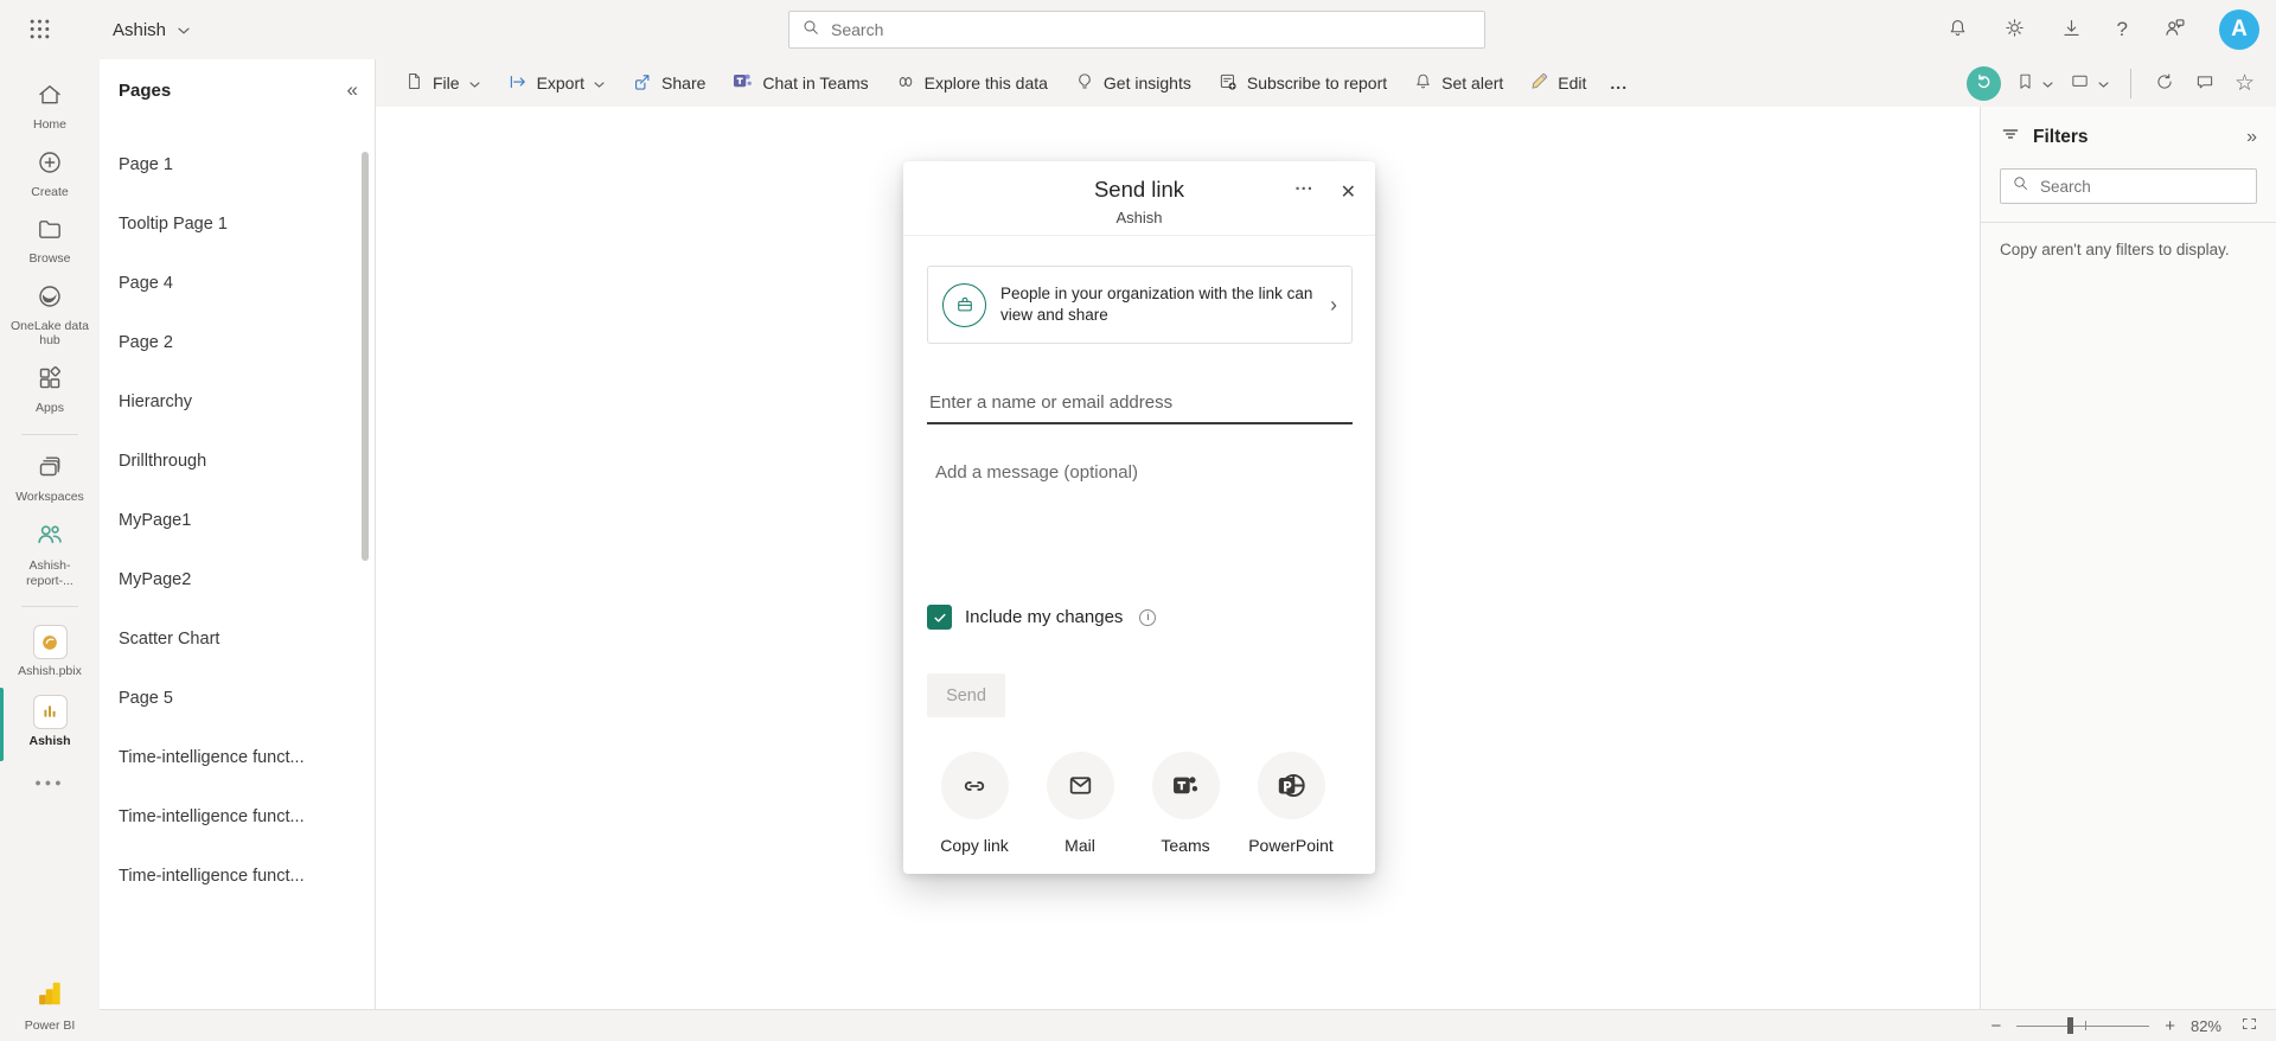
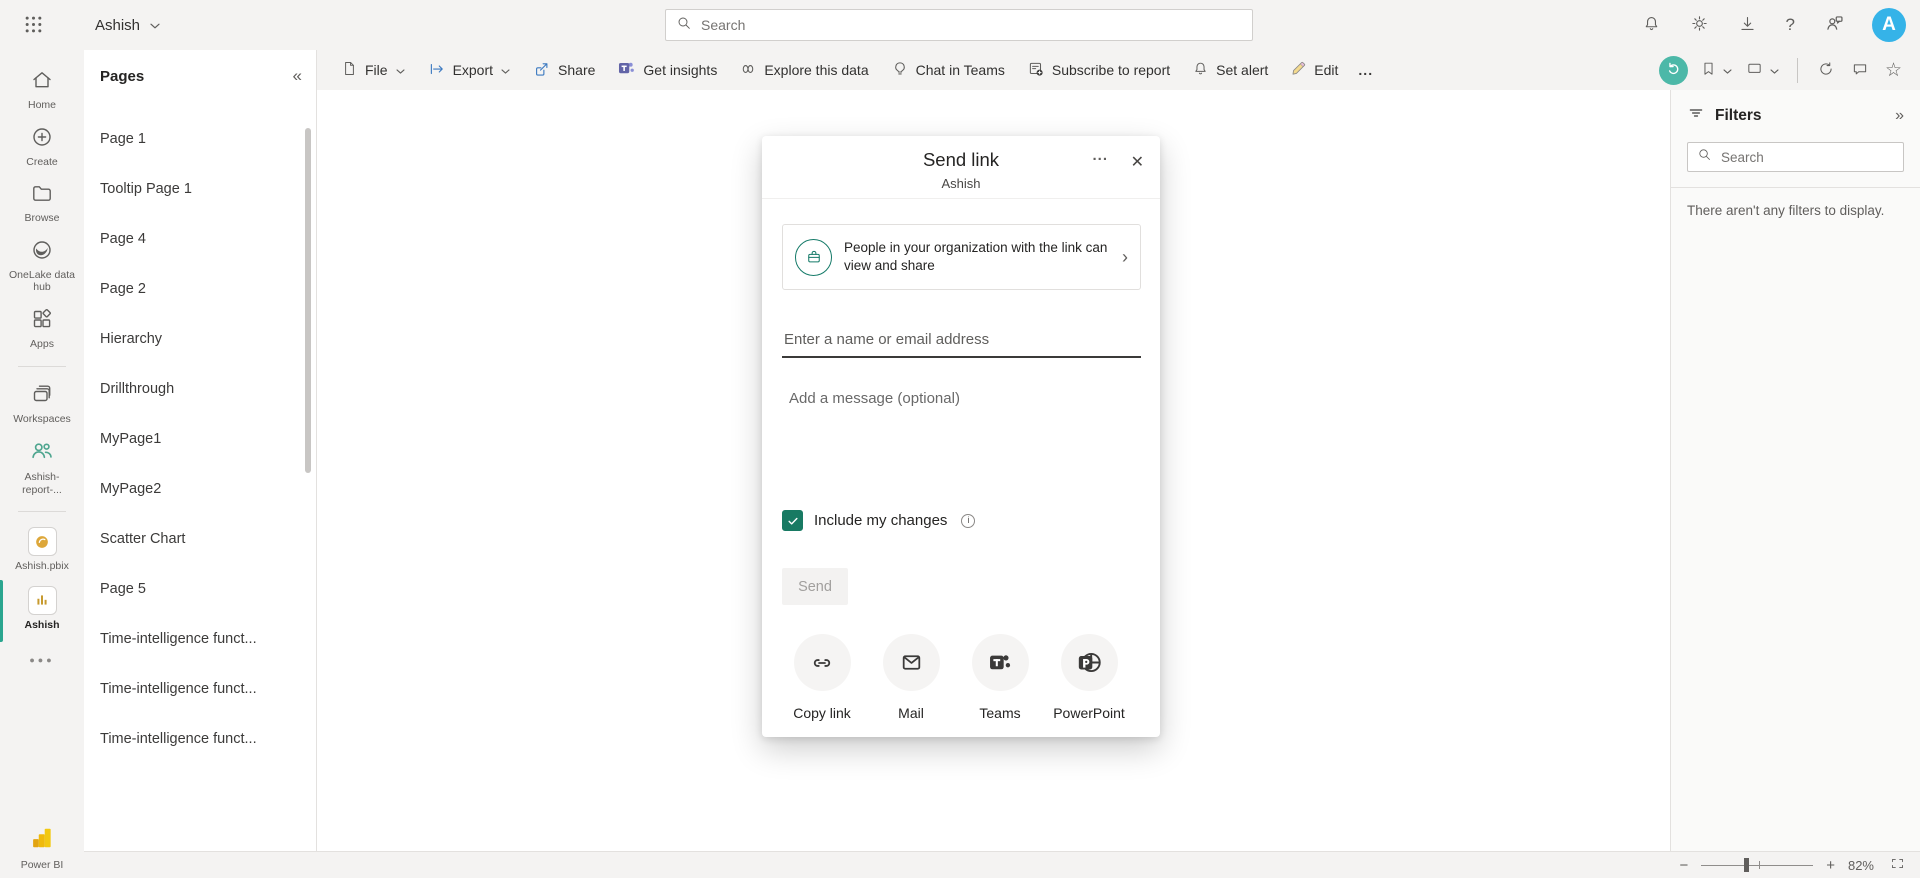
  Ashish
  Search
  ?
  A
  Home
  Create
  Browse
  OneLake data hub
  Apps
  Workspaces
  Ashish-report-...
  Ashish.pbix
  Ashish
  ●●●
  Power BI
  Pages
  «
  Page 1
  Tooltip Page 1
  Page 4
  Page 2
  Hierarchy
  Drillthrough
  MyPage1
  MyPage2
  Scatter Chart
  Page 5
  Time-intelligence funct...
  Time-intelligence funct...
  Time-intelligence funct...
  File
  Export
  Share
- Chat in Teams
+ Get insights
  Explore this data
- Get insights
+ Chat in Teams
  Subscribe to report
  Set alert
  Edit
  ...
  ☆
  Filters
  »
  Search
- Copy aren't any filters to display.
+ There aren't any filters to display.
  −
  +
  82%
  Send link
  Ashish
  ...
  ✕
  People in your organization with the link can view and share
  ›
  Enter a name or email address
  Add a message (optional)
  Include my changes
  i
  Send
  Copy link
  Mail
  Teams
  PowerPoint
